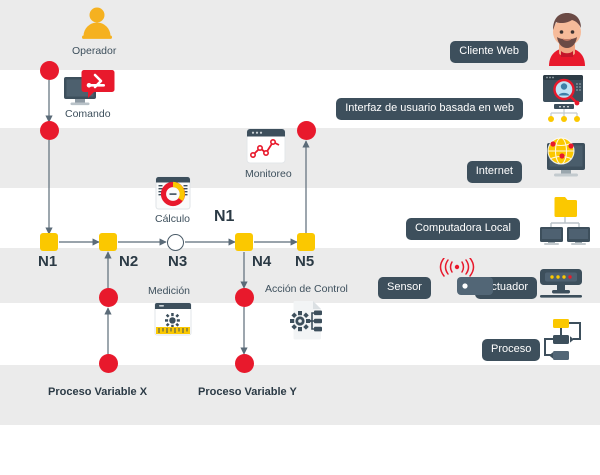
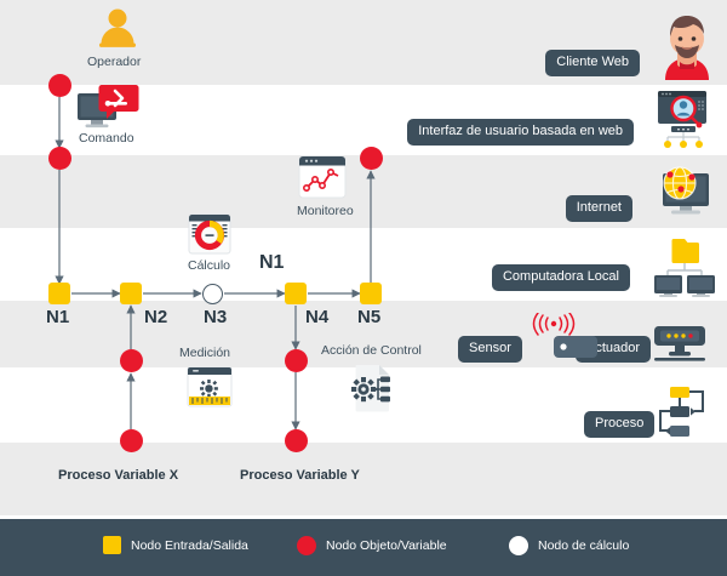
  N1
  N2
  N3
  N4
  N5
  N1
  Proceso Variable X
  Proceso Variable Y
  Operador
  Comando
  Monitoreo
  Cálculo
  Medición
  Acción de Control
  Cliente Web
  Interfaz de usuario basada en web
  Internet
  Computadora Local
  Sensor
  ctuador
  Proceso
+ Nodo Entrada/Salida
+ Nodo Objeto/Variable
+ Nodo de cálculo
